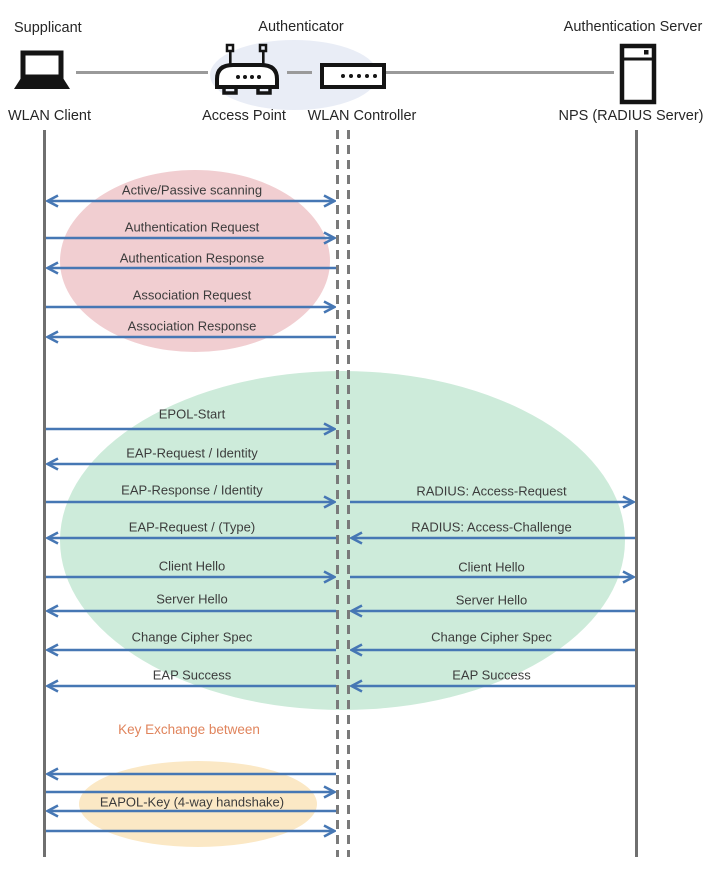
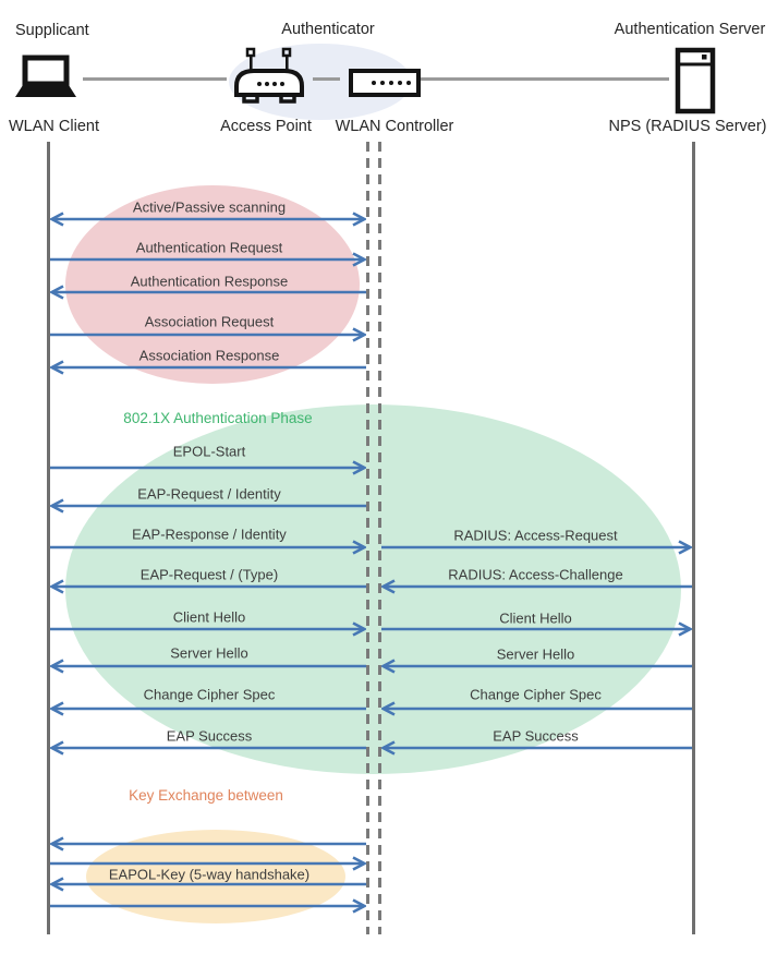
  Supplicant
  Authenticator
  Authentication Server
  WLAN Client
  Access Point
  WLAN Controller
  NPS (RADIUS Server)
+ 802.1X Authentication Phase
  Key Exchange between
  Active/Passive scanning
  Authentication Request
  Authentication Response
  Association Request
  Association Response
  EPOL-Start
  EAP-Request / Identity
  EAP-Response / Identity
  EAP-Request / (Type)
  Client Hello
  Server Hello
  Change Cipher Spec
  EAP Success
  RADIUS: Access-Request
  RADIUS: Access-Challenge
  Client Hello
  Server Hello
  Change Cipher Spec
  EAP Success
- EAPOL-Key (4-way handshake)
+ EAPOL-Key (5-way handshake)
